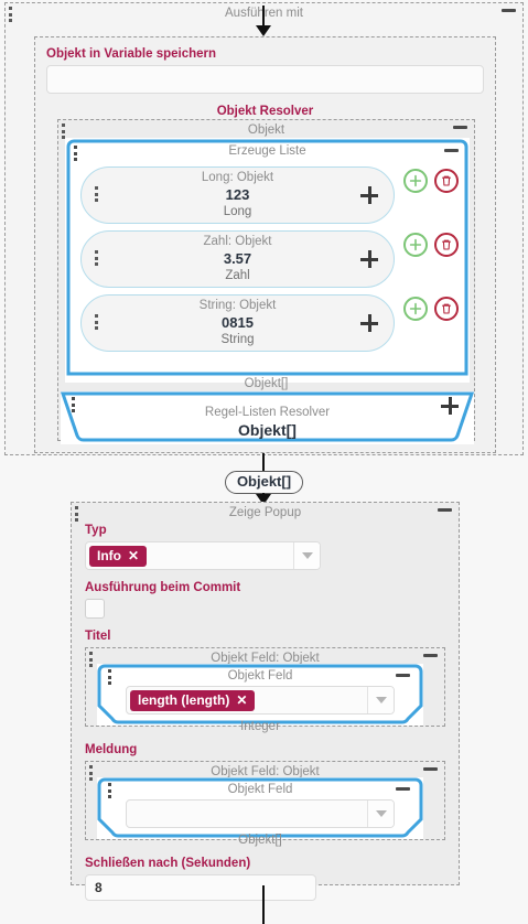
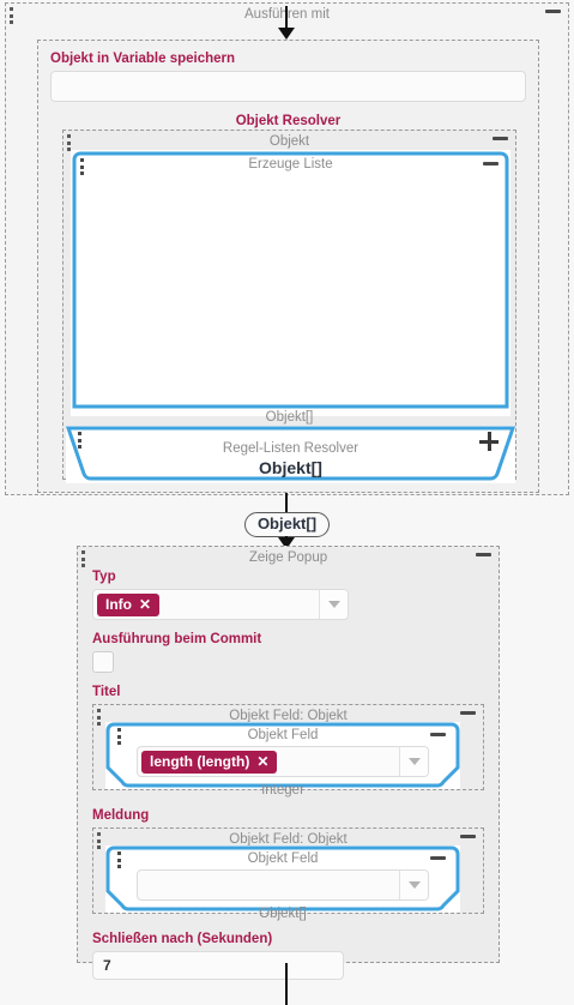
  Ausführen mit
  Objekt in Variable speichern
  Objekt Resolver
  Objekt
  Erzeuge Liste
- Long: Objekt
- 123
- Long
- Zahl: Objekt
- 3.57
- Zahl
- String: Objekt
- 0815
- String
  Objekt[]
  Regel-Listen Resolver
  Objekt[]
  Objekt[]
  Zeige Popup
  Typ
  Info
  ✕
  Ausführung beim Commit
  Titel
  Objekt Feld: Objekt
  Objekt Feld
  length (length)
  ✕
  Integer
  Meldung
  Objekt Feld: Objekt
  Objekt Feld
  Objekt[]
  Schließen nach (Sekunden)
- 8
+ 7
